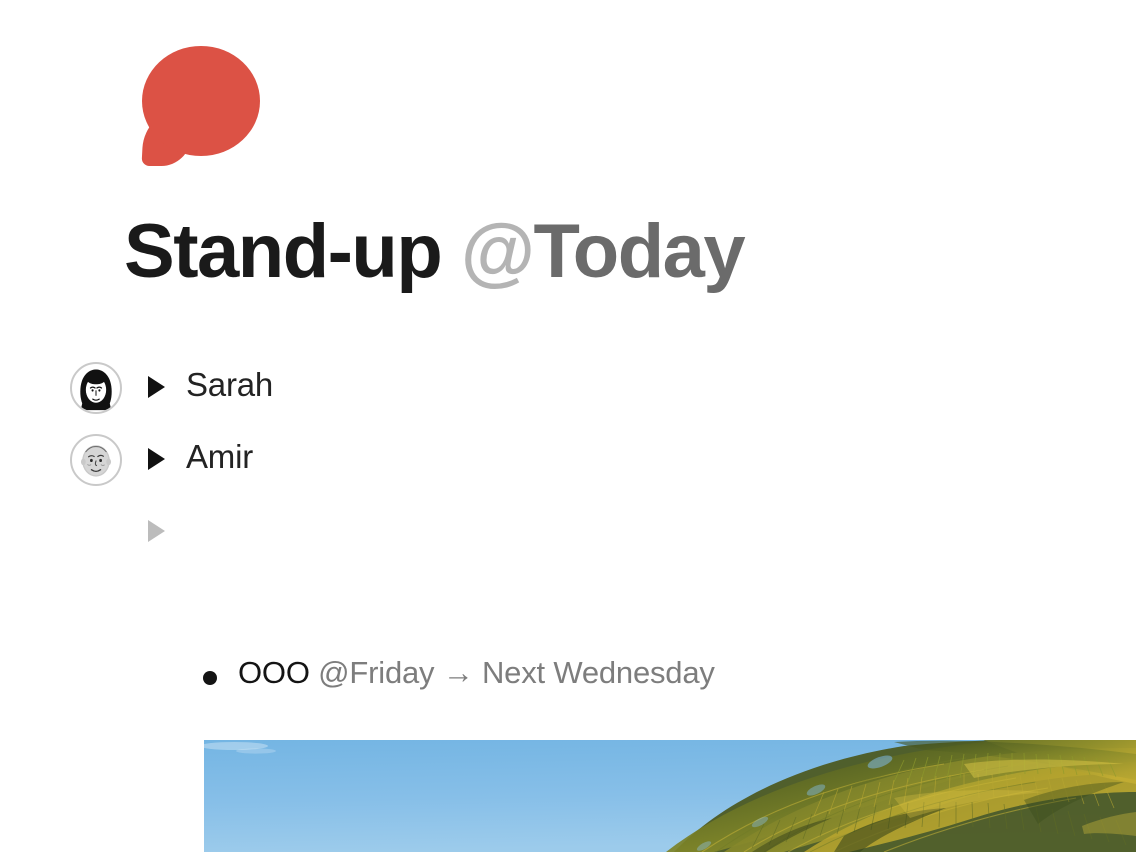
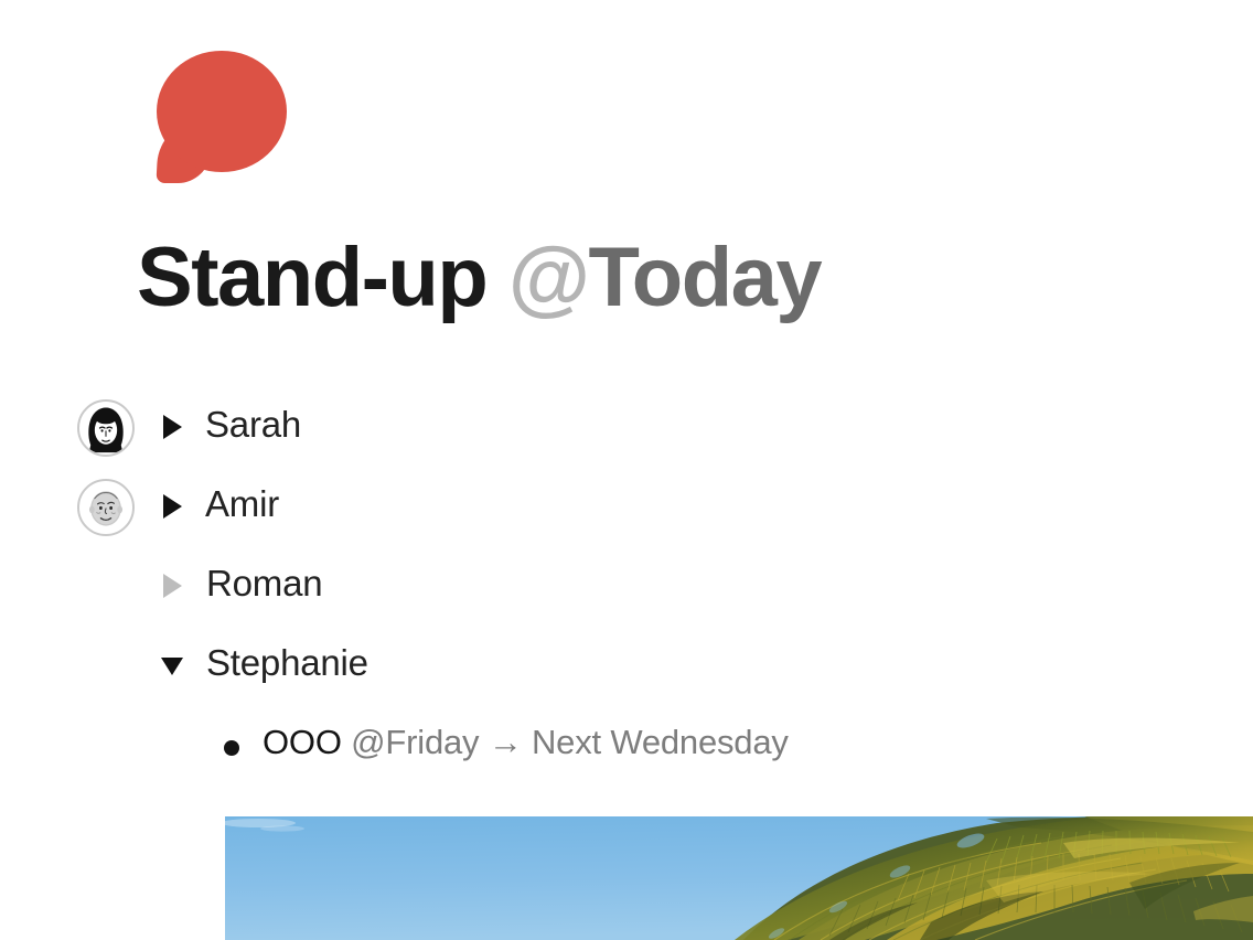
  Stand-up @Today
  Sarah
  Amir
+ Roman
+ Stephanie
  OOO @Friday → Next Wednesday
